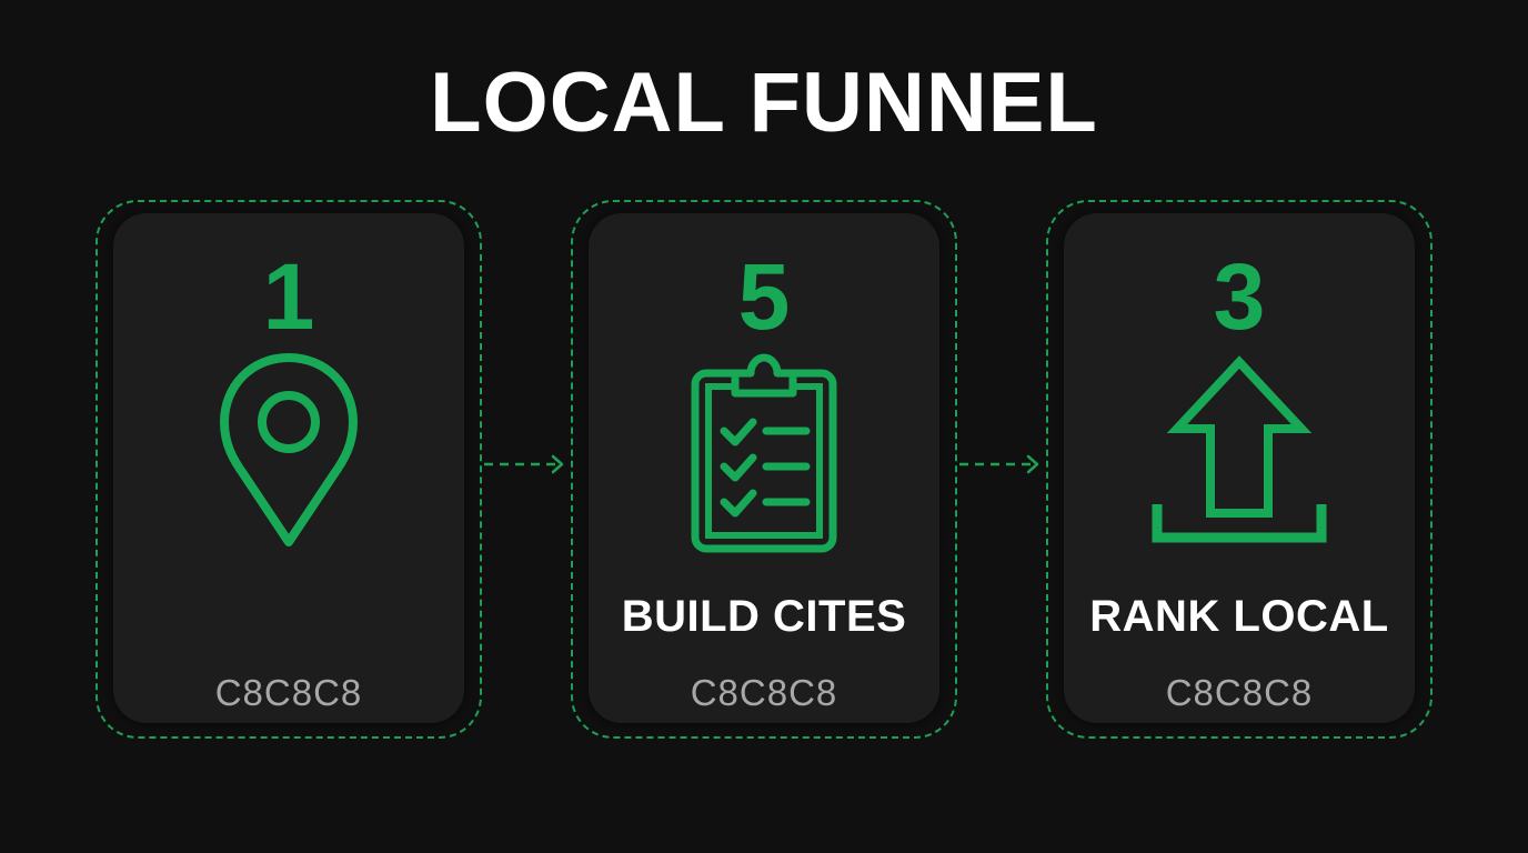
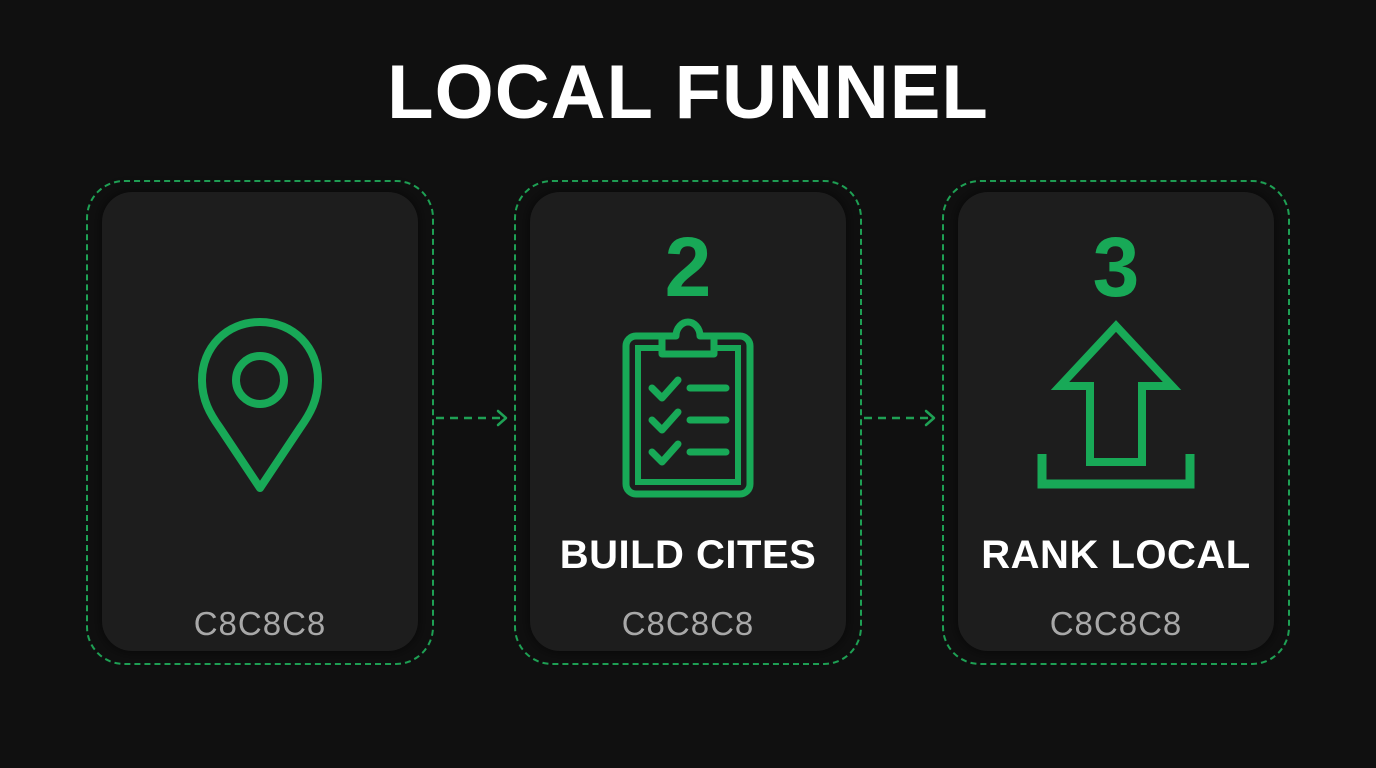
  LOCAL FUNNEL
- 1
  C8C8C8
- 5
+ 2
  BUILD CITES
  C8C8C8
  3
  RANK LOCAL
  C8C8C8
